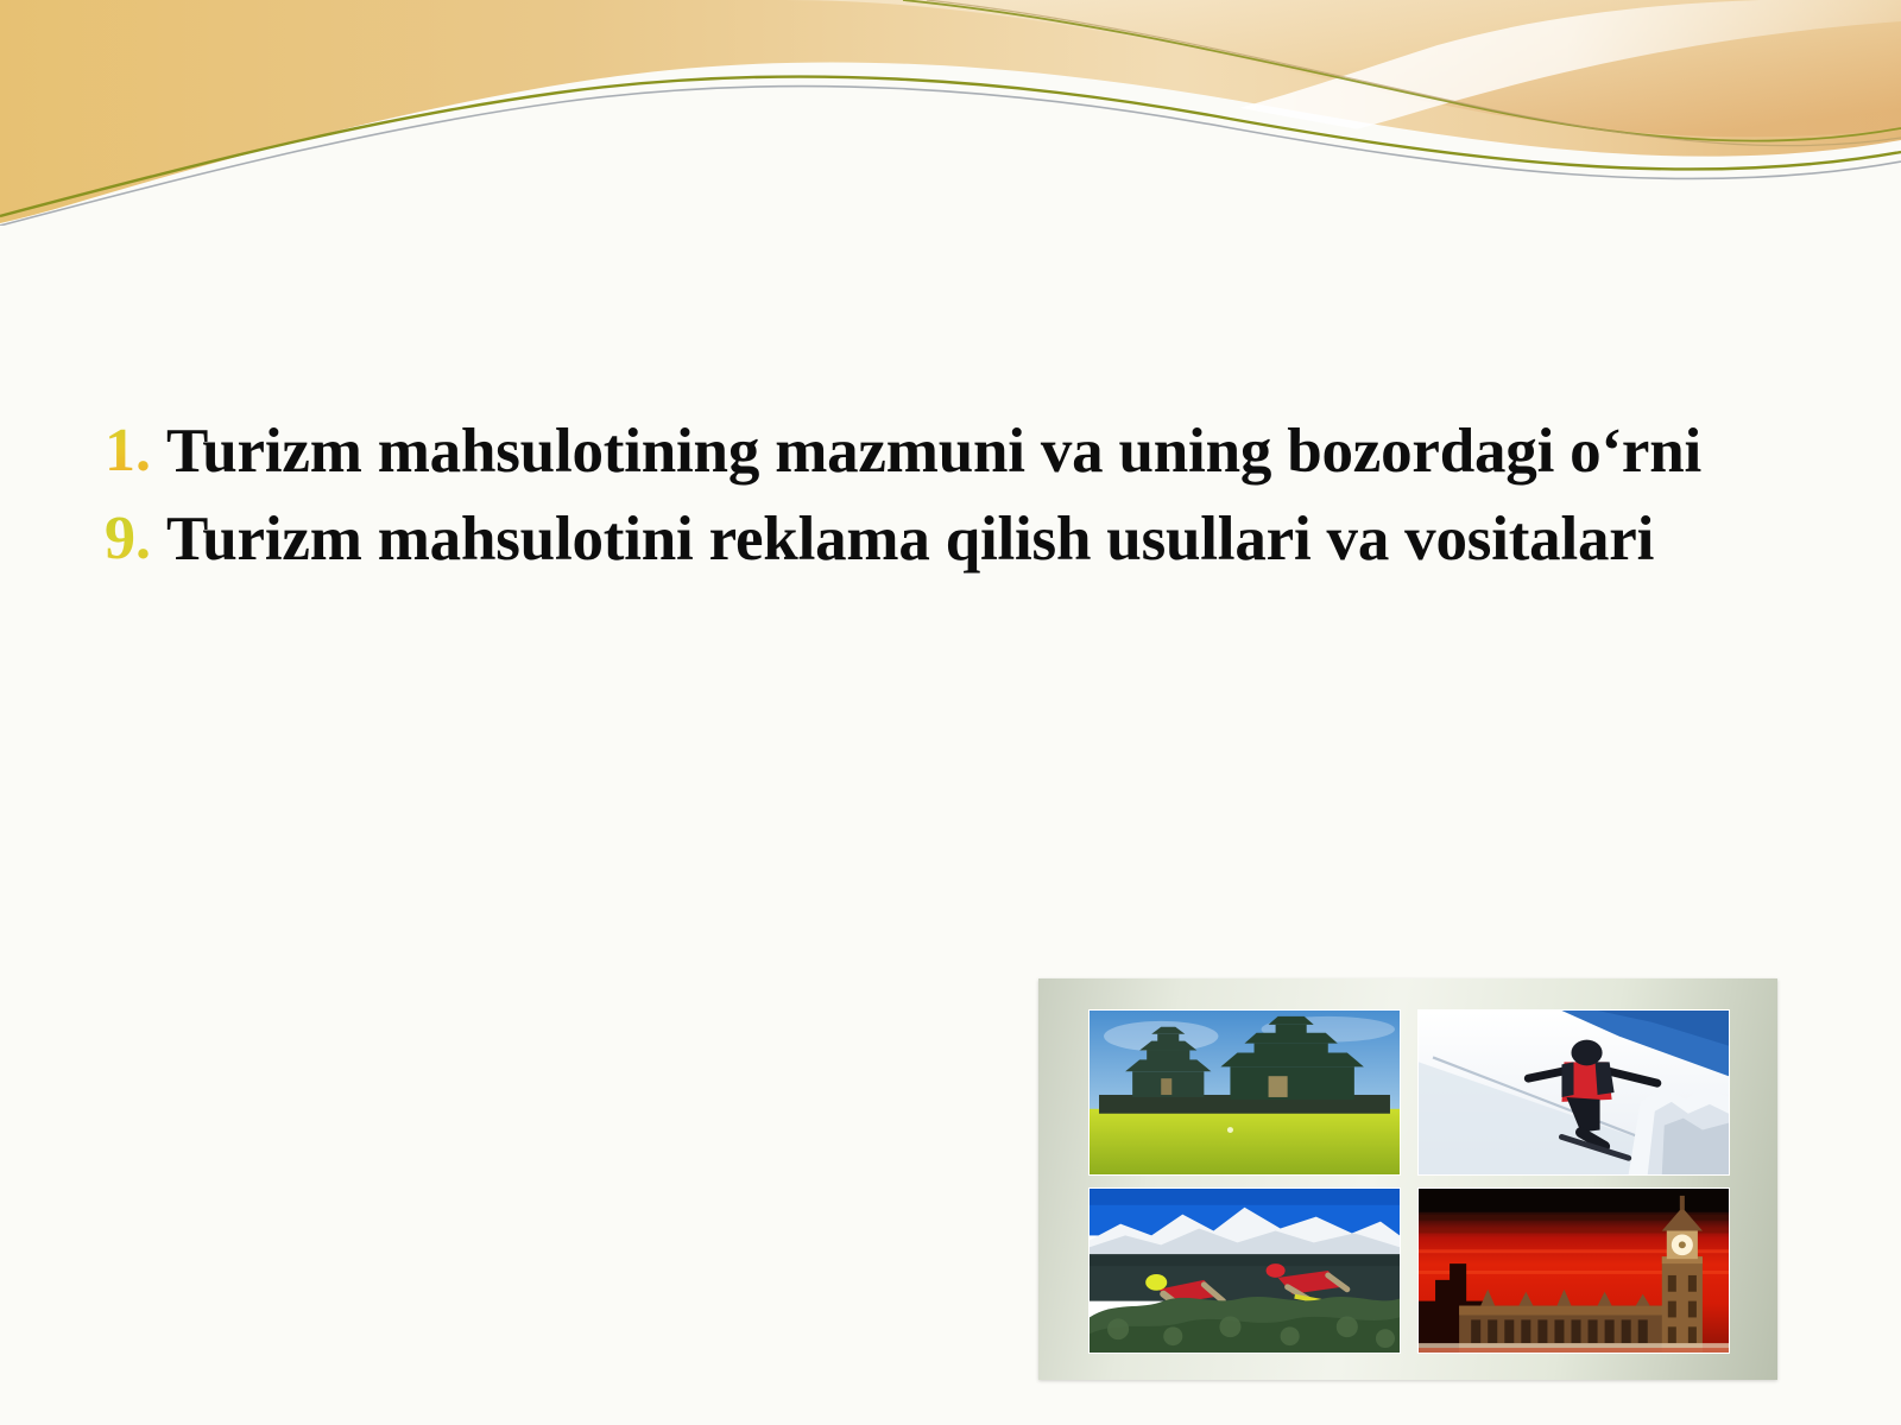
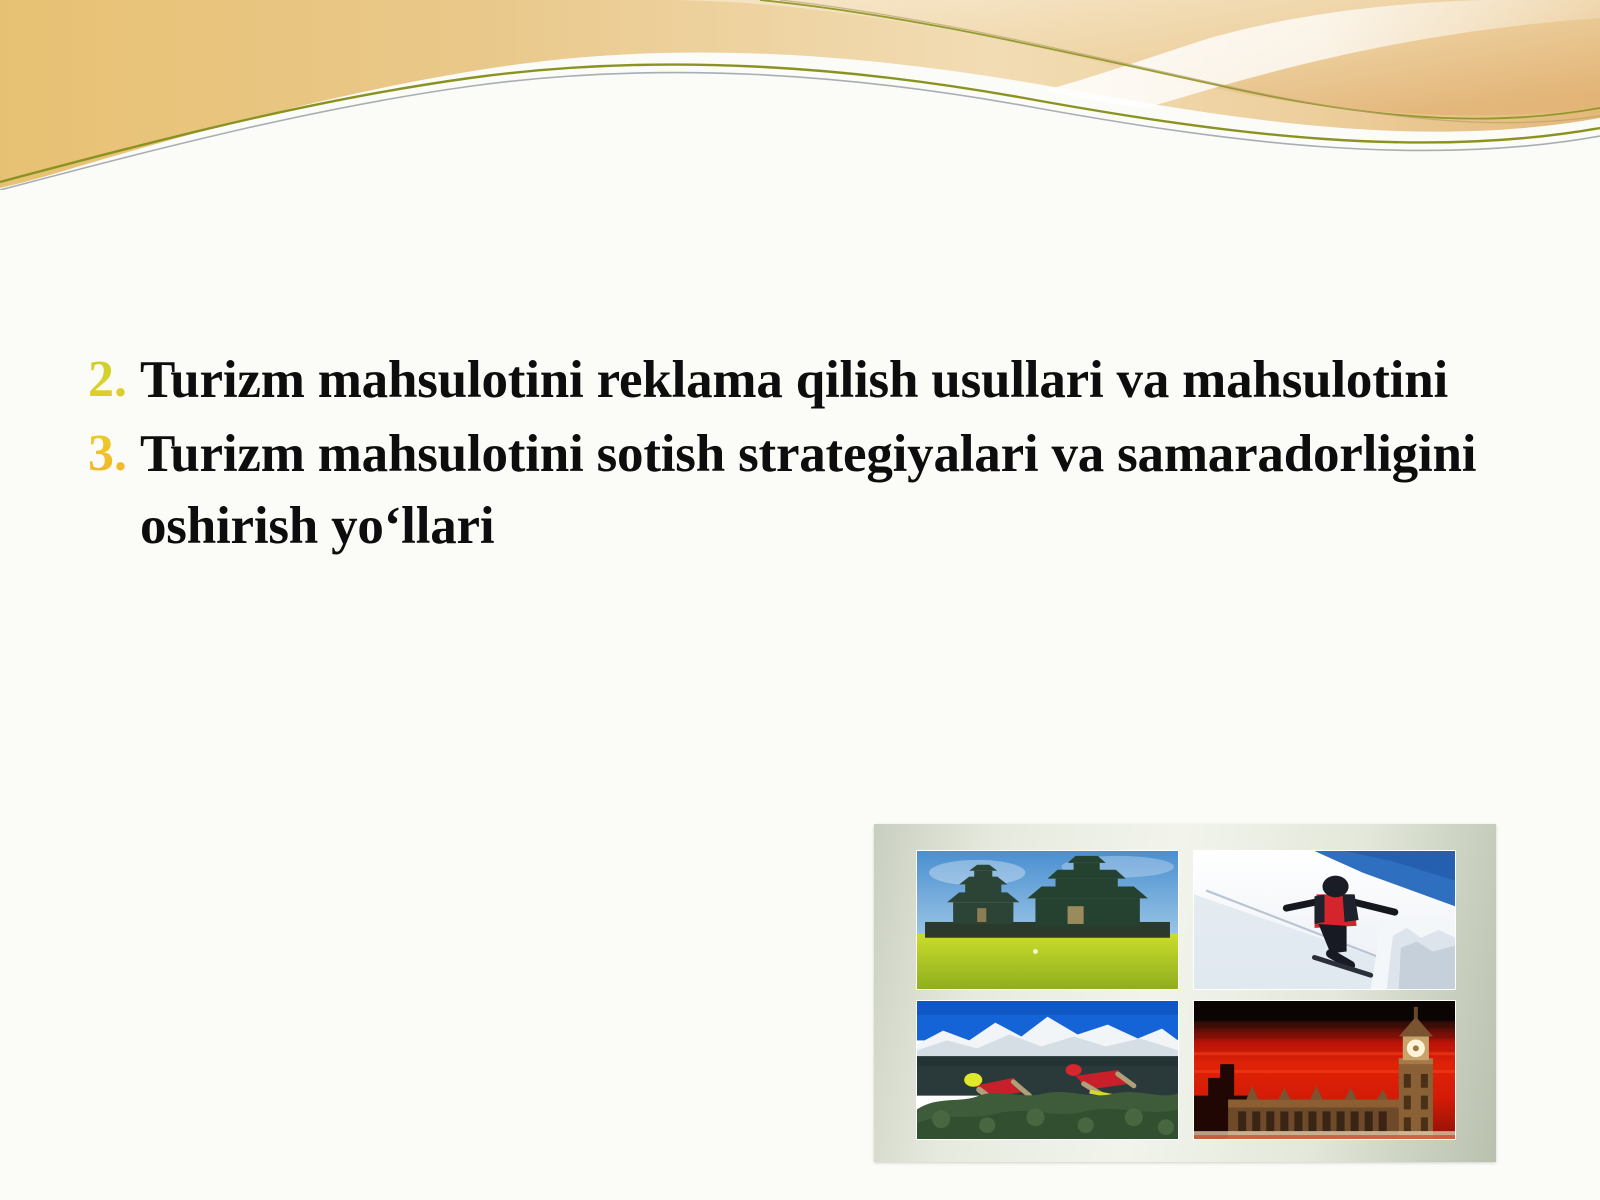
- 1.
- Turizm mahsulotining mazmuni va uning bozordagi oʻrni
- 9.
+ 2.
- Turizm mahsulotini reklama qilish usullari va vositalari
+ Turizm mahsulotini reklama qilish usullari va mahsulotini
+ 3.
+ Turizm mahsulotini sotish strategiyalari va samaradorligini oshirish yoʻllari
